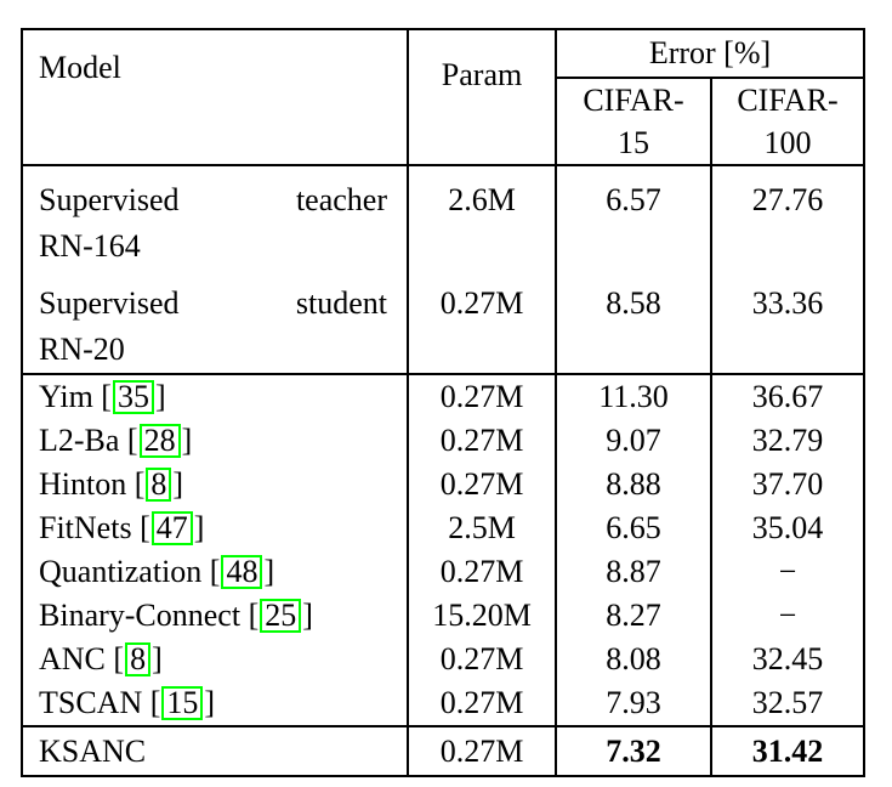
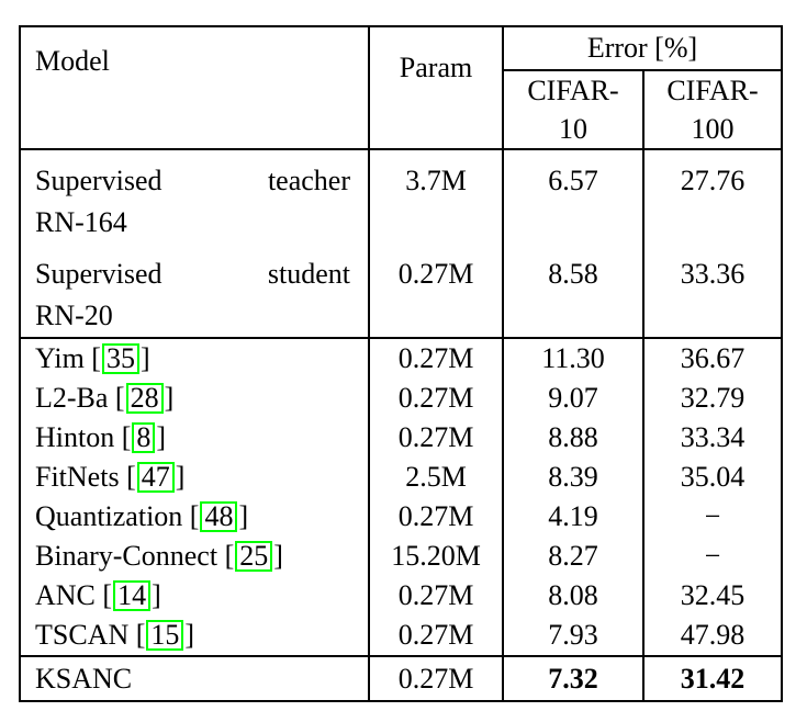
  Model	Param	Error [%]
- CIFAR- 15	CIFAR- 100
+ CIFAR- 10	CIFAR- 100
- Supervised teacher RN-164	2.6M	6.57	27.76
+ Supervised teacher RN-164	3.7M	6.57	27.76
  Supervised student RN-20	0.27M	8.58	33.36
  Yim [ 35 ]	0.27M	11.30	36.67
  L2-Ba [ 28 ]	0.27M	9.07	32.79
- Hinton [ 8 ]	0.27M	8.88	37.70
+ Hinton [ 8 ]	0.27M	8.88	33.34
- FitNets [ 47 ]	2.5M	6.65	35.04
+ FitNets [ 47 ]	2.5M	8.39	35.04
- Quantization [ 48 ]	0.27M	8.87	−
+ Quantization [ 48 ]	0.27M	4.19	−
  Binary-Connect [ 25 ]	15.20M	8.27	−
- ANC [ 8 ]	0.27M	8.08	32.45
+ ANC [ 14 ]	0.27M	8.08	32.45
- TSCAN [ 15 ]	0.27M	7.93	32.57
+ TSCAN [ 15 ]	0.27M	7.93	47.98
  KSANC	0.27M	7.32	31.42
